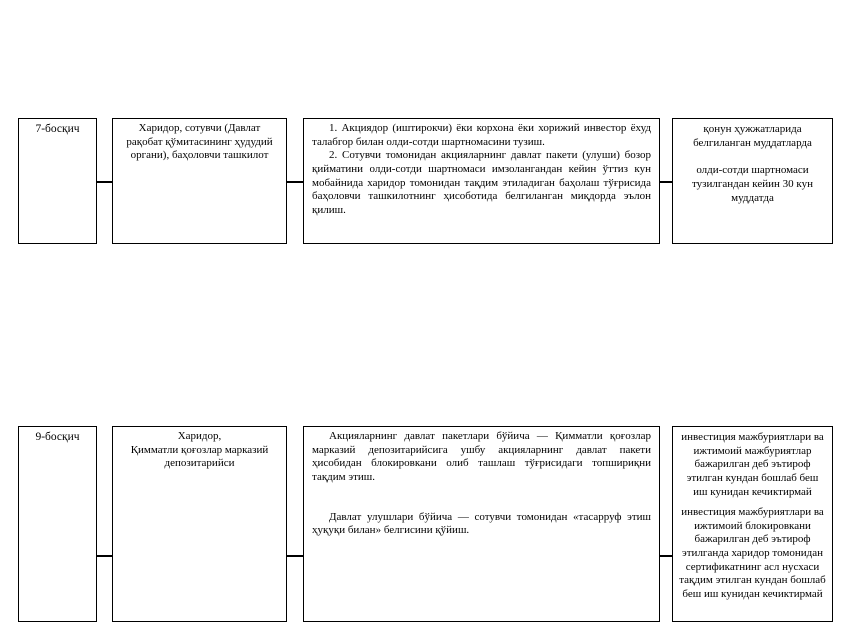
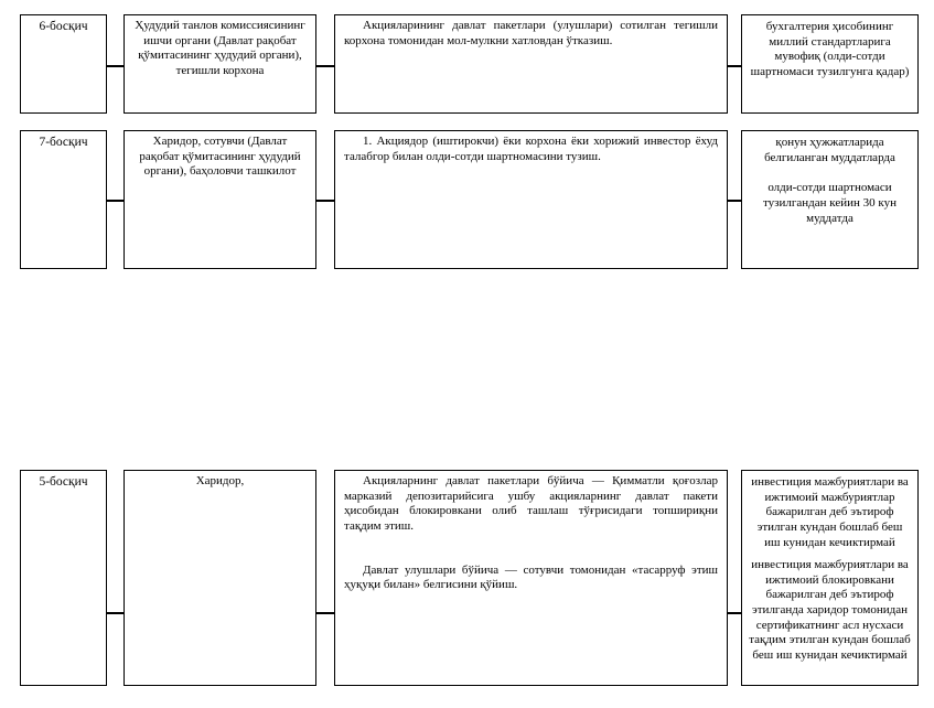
+ 6-босқич
+ Ҳудудий танлов комиссиясининг ишчи органи (Давлат рақобат қўмитасининг ҳудудий органи), тегишли корхона
+ Акцияларининг давлат пакетлари (улушлари) сотилган тегишли корхона томонидан мол-мулкни хатловдан ўтказиш.
+ бухгалтерия ҳисобининг миллий стандартларига мувофиқ (олди-сотди шартномаси тузилгунга қадар)
  7-босқич
  Харидор, сотувчи (Давлат рақобат қўмитасининг ҳудудий органи), баҳоловчи ташкилот
  1. Акциядор (иштирокчи) ёки корхона ёки хорижий инвестор ёхуд талабгор билан олди-сотди шартномасини тузиш.
- 2. Сотувчи томонидан акцияларнинг давлат пакети (улуши) бозор қийматини олди-сотди шартномаси имзолангандан кейин ўттиз кун мобайнида харидор томонидан тақдим этиладиган баҳолаш тўғрисида баҳоловчи ташкилотнинг ҳисоботида белгиланган миқдорда эълон қилиш.
  қонун ҳужжатларида белгиланган муддатларда
  олди-сотди шартномаси тузилгандан кейин 30 кун муддатда
- 9-босқич
+ 5-босқич
  Харидор,
- Қимматли қоғозлар марказий депозитарийси
  Акцияларнинг давлат пакетлари бўйича — Қимматли қоғозлар марказий депозитарийсига ушбу акцияларнинг давлат пакети ҳисобидан блокировкани олиб ташлаш тўғрисидаги топшириқни тақдим этиш.
  Давлат улушлари бўйича — сотувчи томонидан «тасарруф этиш ҳуқуқи билан» белгисини қўйиш.
  инвестиция мажбуриятлари ва ижтимоий мажбуриятлар бажарилган деб эътироф этилган кундан бошлаб беш иш кунидан кечиктирмай
  инвестиция мажбуриятлари ва ижтимоий блокировкани бажарилган деб эътироф этилганда харидор томонидан сертификатнинг асл нусхаси тақдим этилган кундан бошлаб беш иш кунидан кечиктирмай
